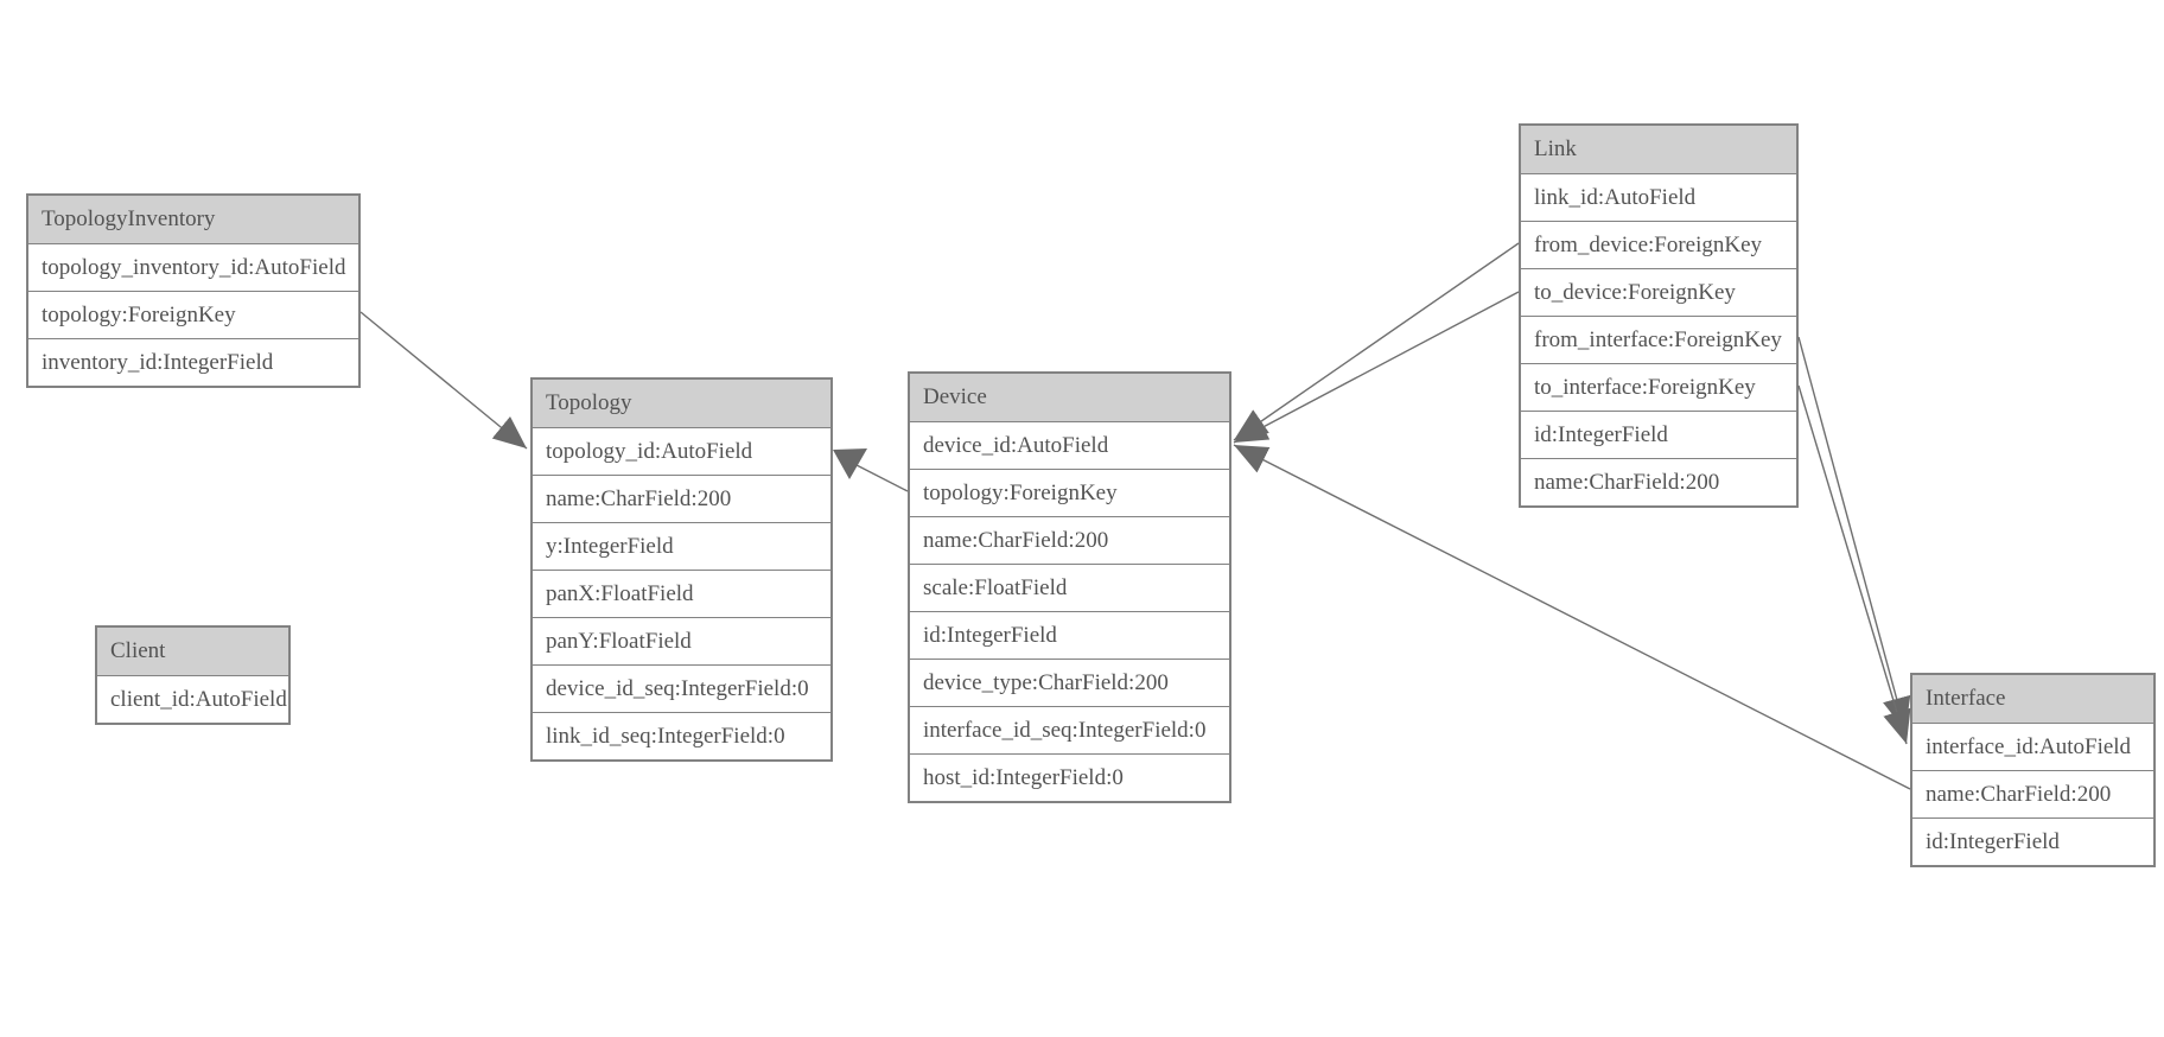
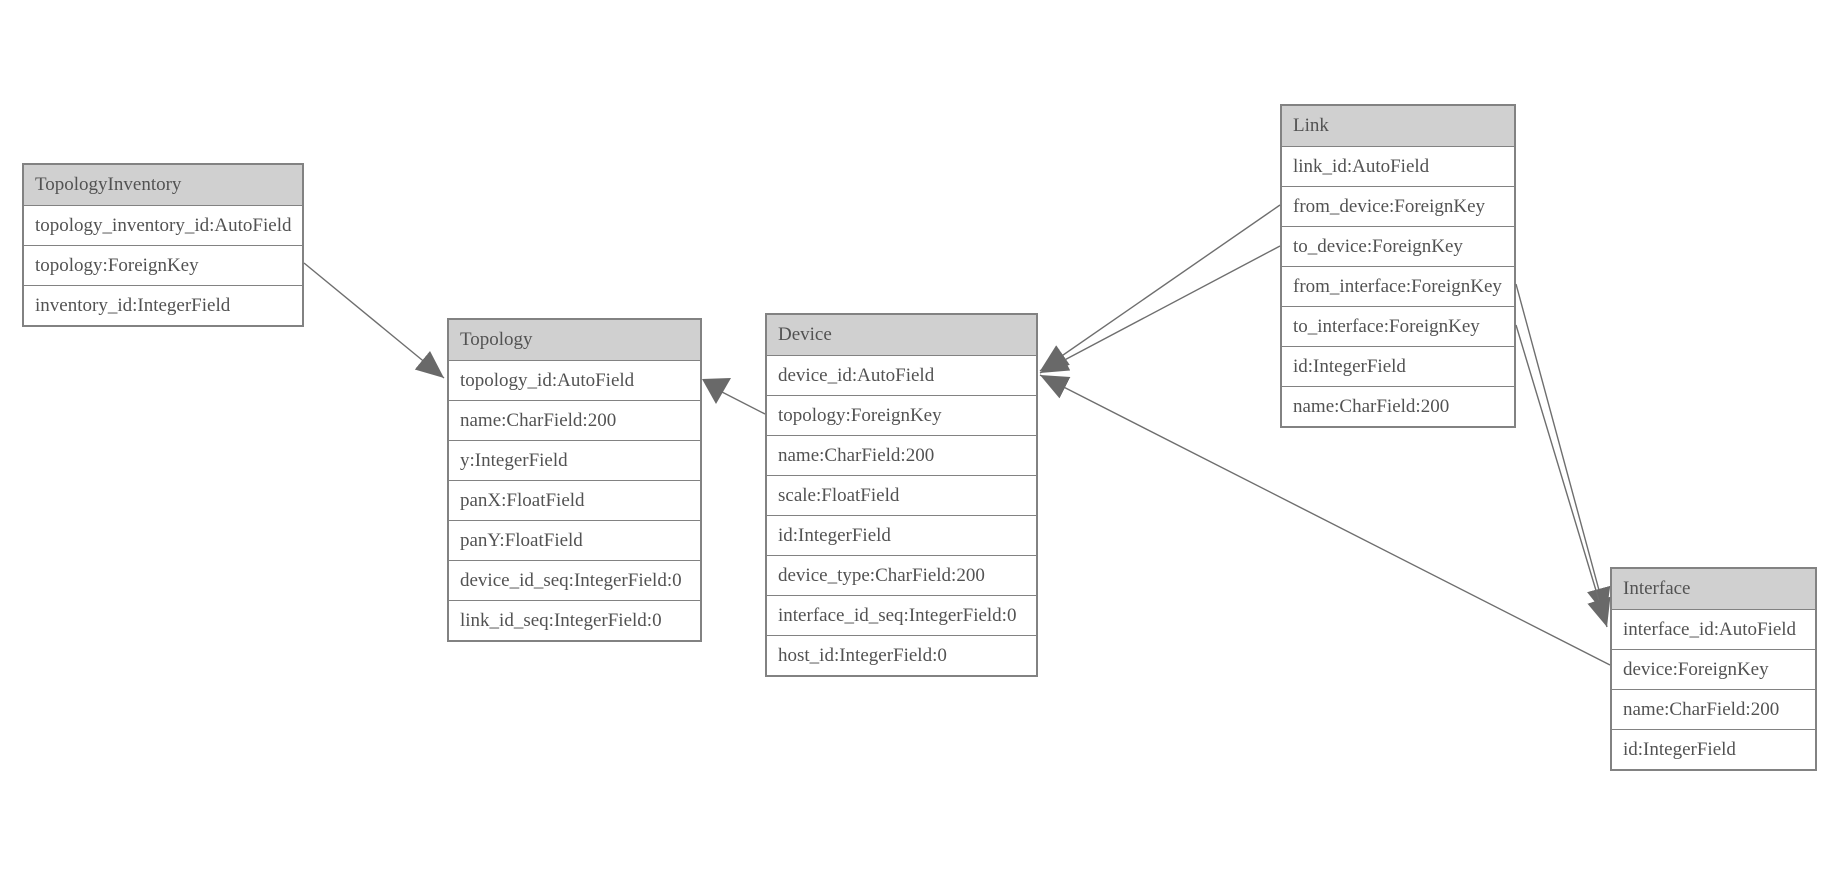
  TopologyInventory
  topology_inventory_id:AutoField
  topology:ForeignKey
  inventory_id:IntegerField
  Topology
  topology_id:AutoField
  name:CharField:200
  y:IntegerField
  panX:FloatField
  panY:FloatField
  device_id_seq:IntegerField:0
  link_id_seq:IntegerField:0
- Client
- client_id:AutoField
  Device
  device_id:AutoField
  topology:ForeignKey
  name:CharField:200
  scale:FloatField
  id:IntegerField
  device_type:CharField:200
  interface_id_seq:IntegerField:0
  host_id:IntegerField:0
  Link
  link_id:AutoField
  from_device:ForeignKey
  to_device:ForeignKey
  from_interface:ForeignKey
  to_interface:ForeignKey
  id:IntegerField
  name:CharField:200
  Interface
  interface_id:AutoField
+ device:ForeignKey
  name:CharField:200
  id:IntegerField
